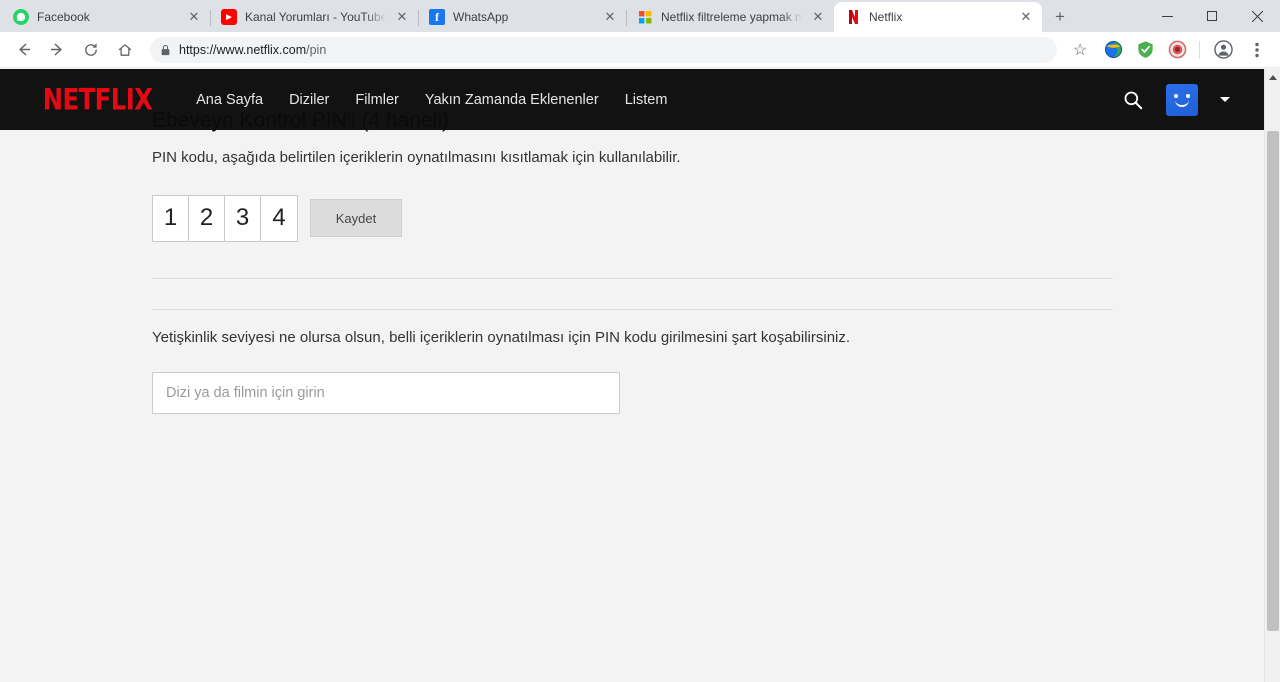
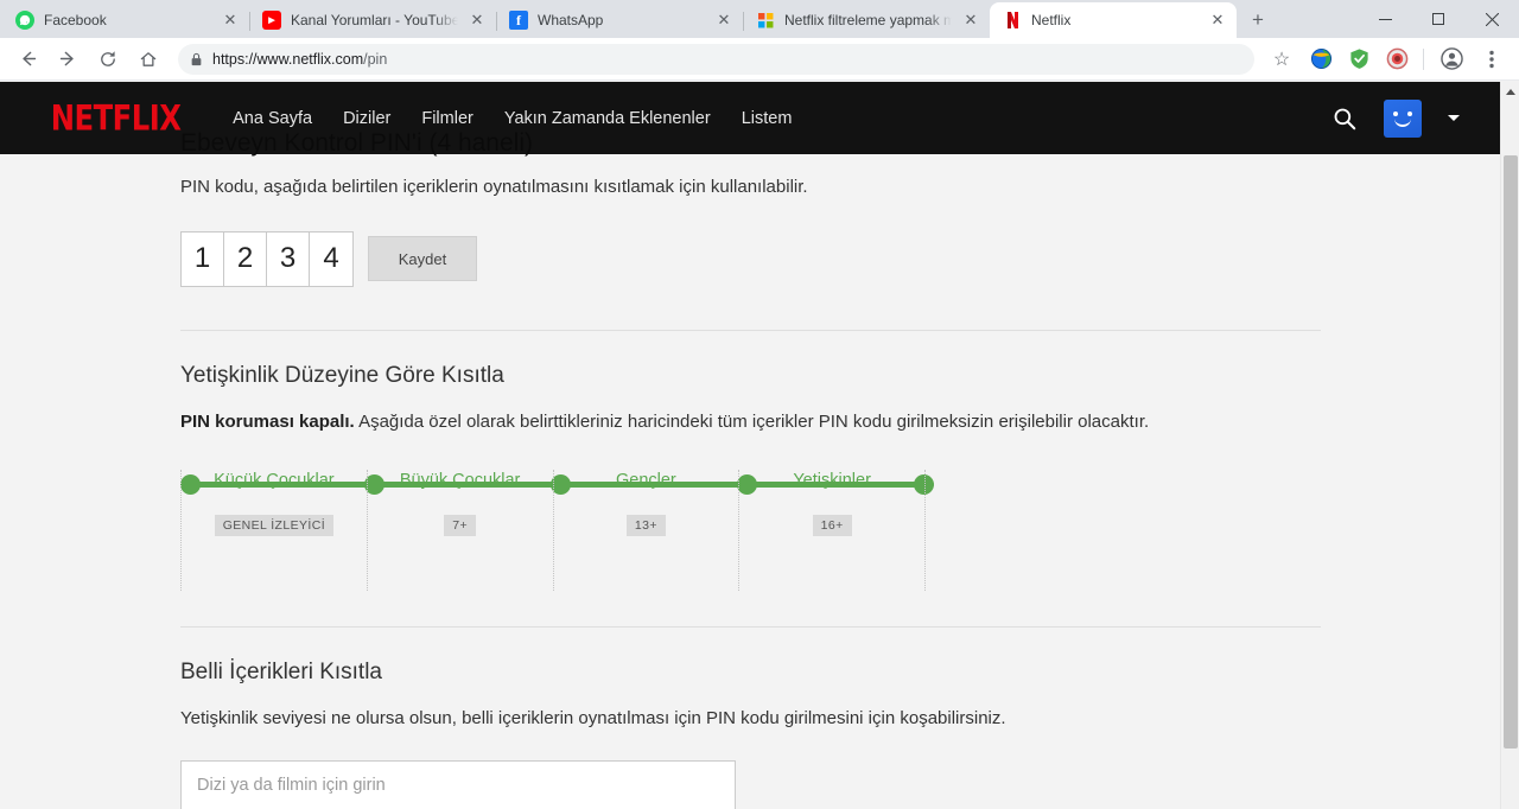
  Facebook
  ✕
  Kanal Yorumları - YouTube
  ✕
  f
  WhatsApp
  ✕
  Netflix filtreleme yapmak m
  ✕
  Netflix
  ✕
  +
  https://www.netflix.com/pin
  ☆
  NETFLIX
  Ana Sayfa
  Diziler
  Filmler
  Yakın Zamanda Eklenenler
  Listem
  PIN kodu, aşağıda belirtilen içeriklerin oynatılmasını kısıtlamak için kullanılabilir.
  1
  2
  3
  4
  Kaydet
+ Yetişkinlik Düzeyine Göre Kısıtla
+ PIN koruması kapalı. Aşağıda özel olarak belirttikleriniz haricindeki tüm içerikler PIN kodu girilmeksizin erişilebilir olacaktır.
+ Küçük Çocuklar
+ GENEL İZLEYİCİ
+ Büyük Çocuklar
+ 7+
+ Gençler
+ 13+
+ Yetişkinler
+ 16+
+ Belli İçerikleri Kısıtla
- Yetişkinlik seviyesi ne olursa olsun, belli içeriklerin oynatılması için PIN kodu girilmesini şart koşabilirsiniz.
+ Yetişkinlik seviyesi ne olursa olsun, belli içeriklerin oynatılması için PIN kodu girilmesini için koşabilirsiniz.
  Dizi ya da filmin için girin
